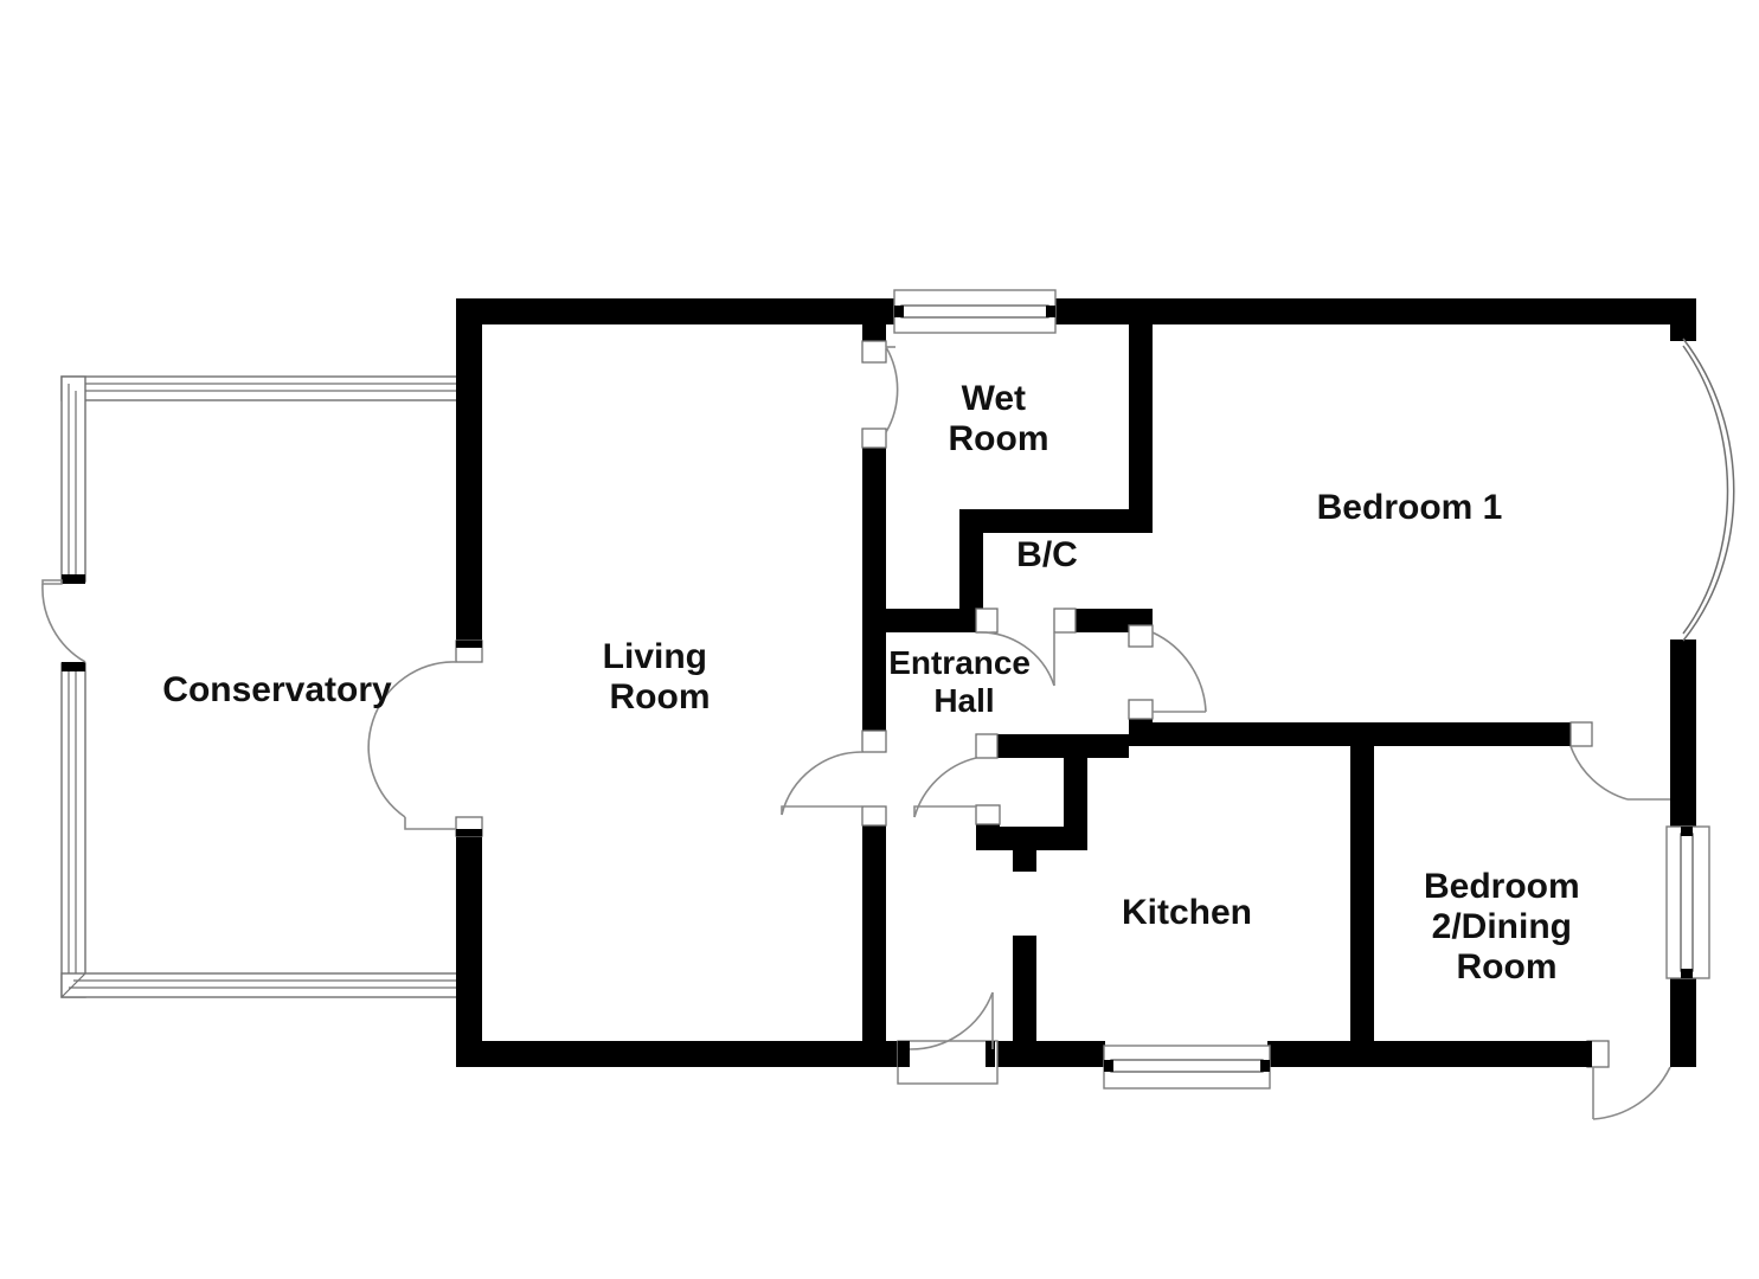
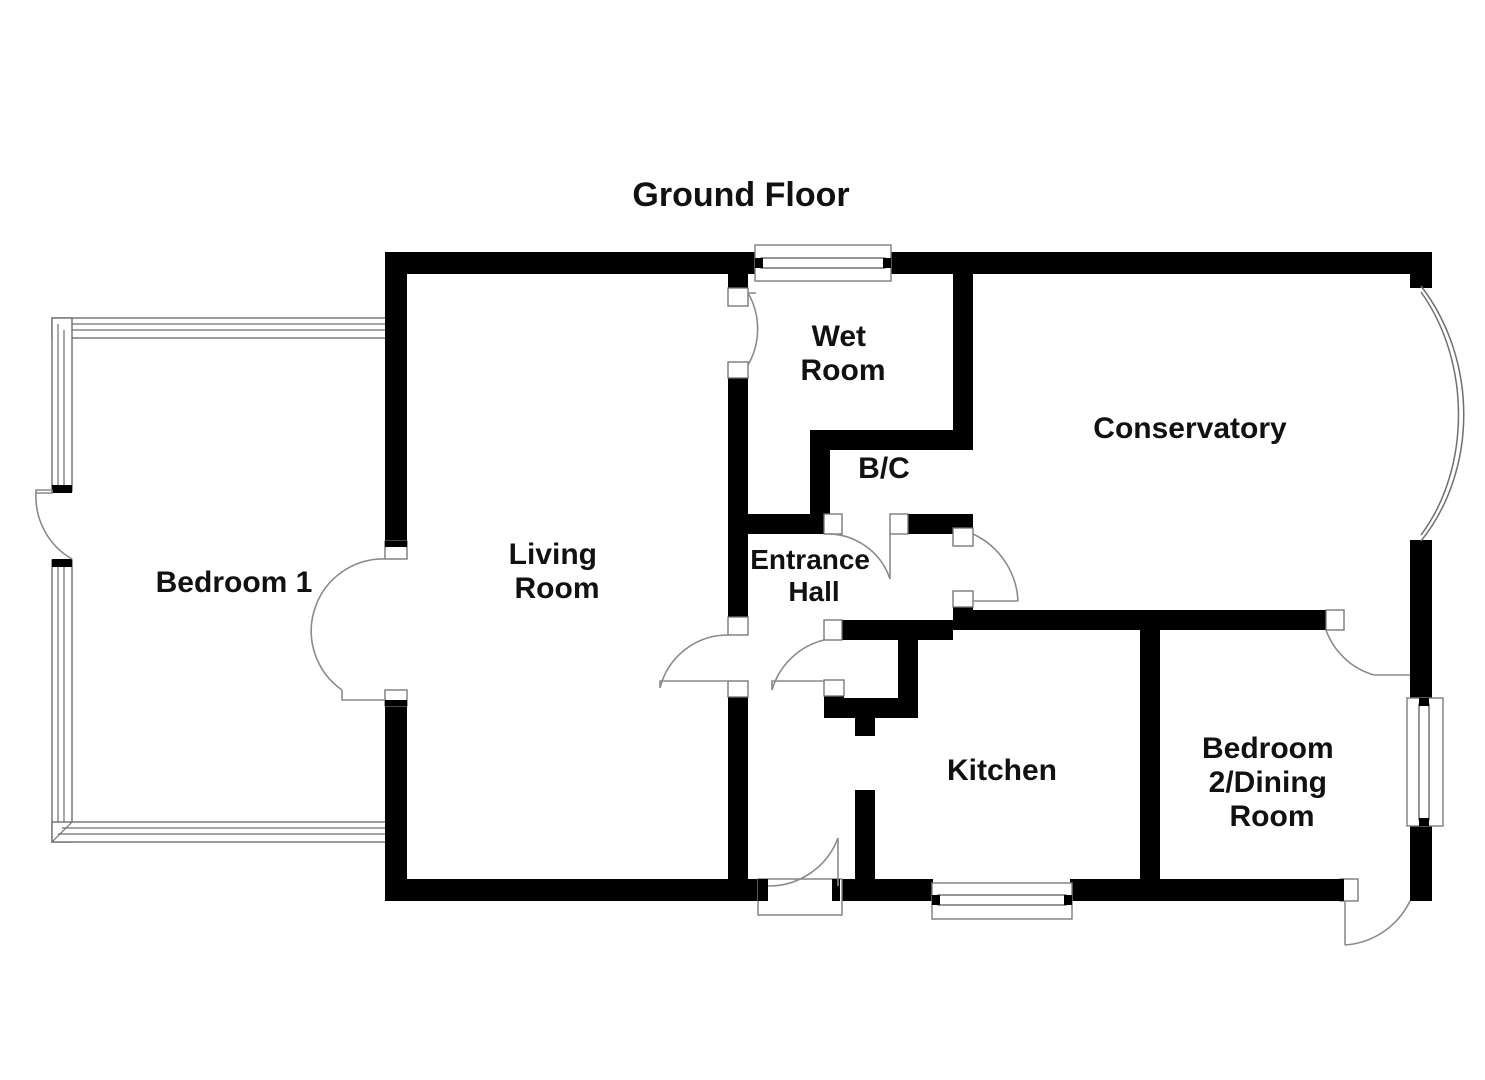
+ Ground Floor
- Conservatory
+ Bedroom 1
  Living Room
  Wet Room
  B/C
  Entrance Hall
- Bedroom 1
+ Conservatory
  Kitchen
  Bedroom 2/Dining Room
